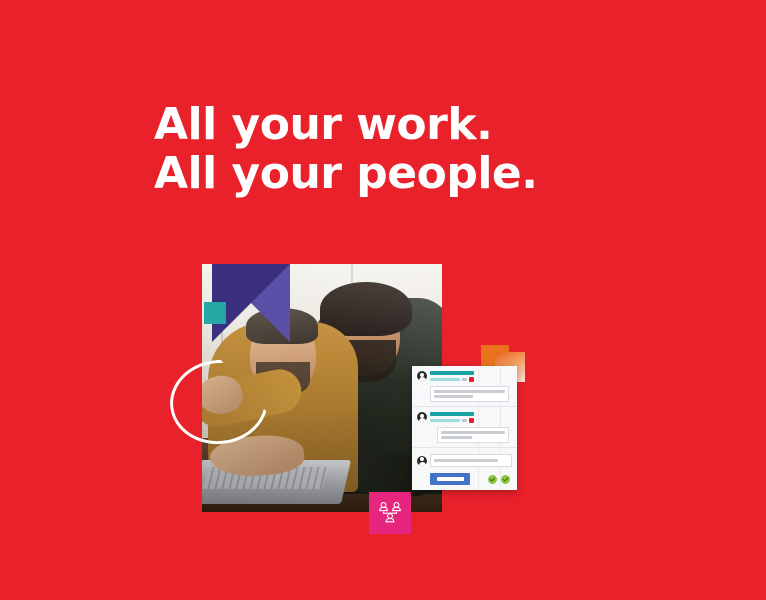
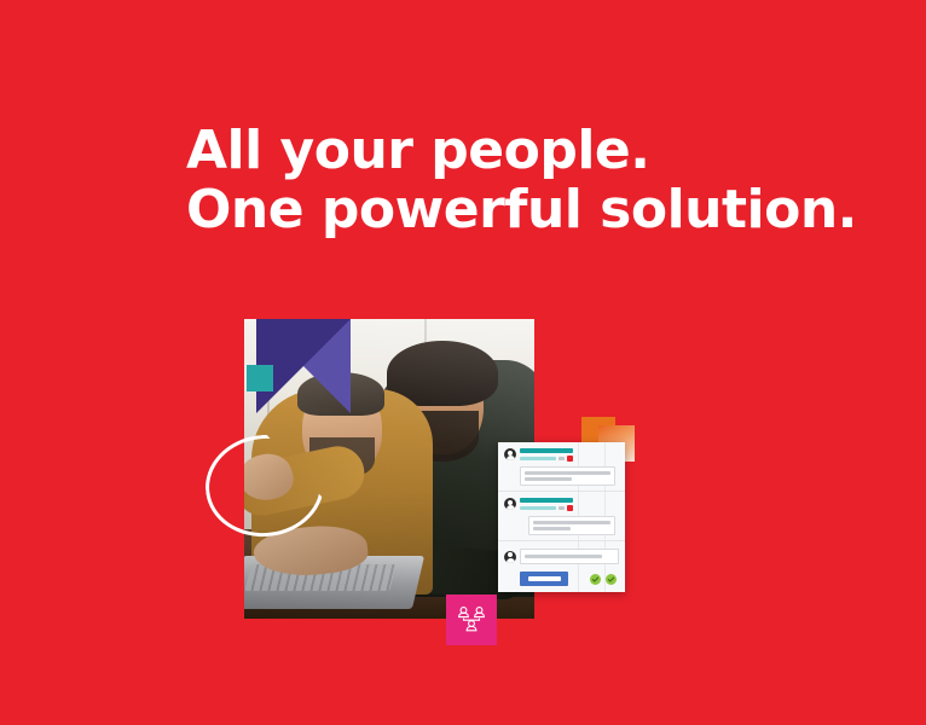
- All your work.
  All your people.
+ One powerful solution.
